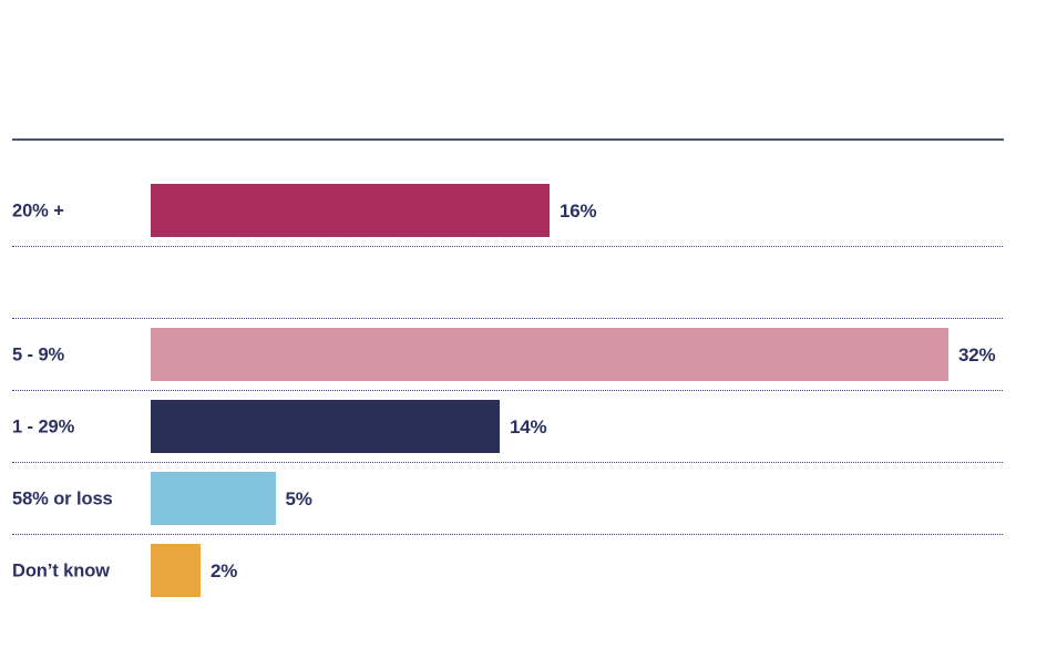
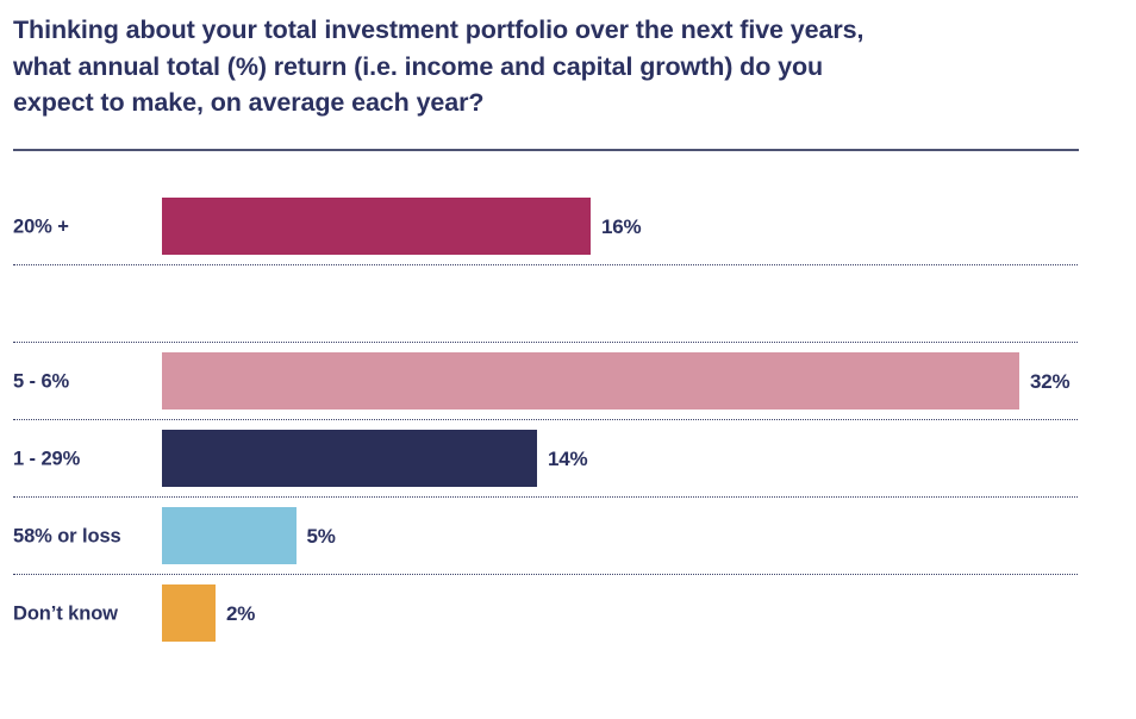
+ Thinking about your total investment portfolio over the next five years,
+ what annual total (%) return (i.e. income and capital growth) do you
+ expect to make, on average each year?
  20% +
  16%
- 5 - 9%
+ 5 - 6%
  32%
  1 - 29%
  14%
  58% or loss
  5%
  Don’t know
  2%
